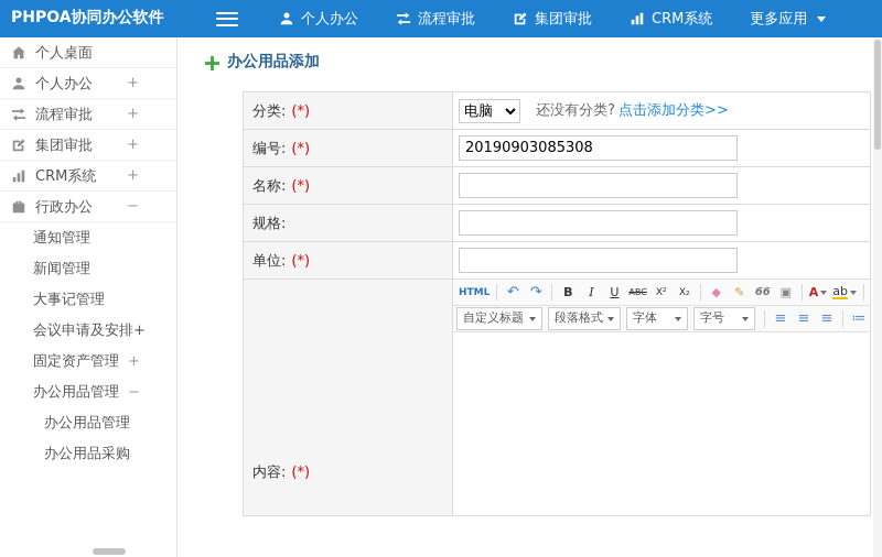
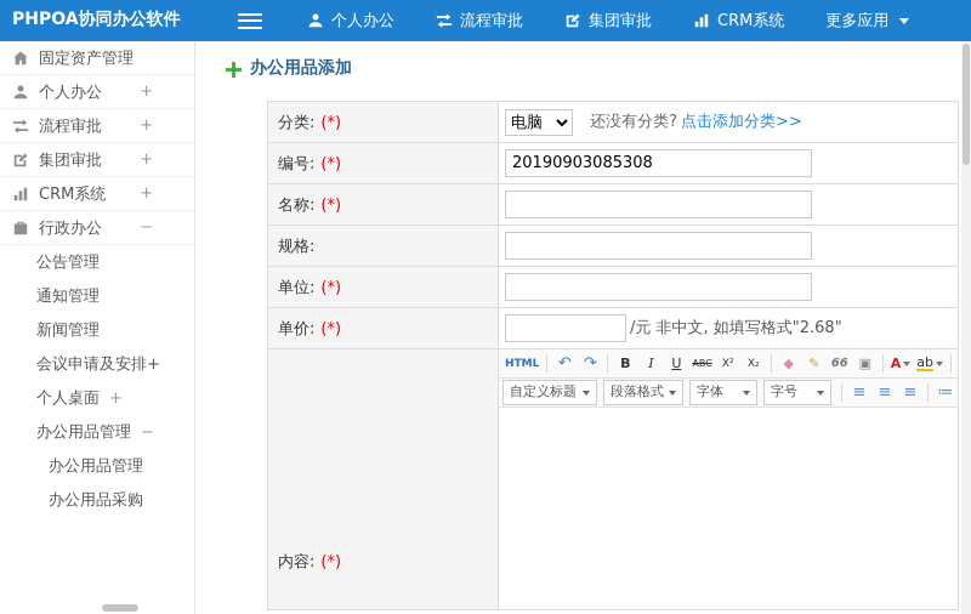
  PHPOA协同办公软件
  个人办公
  流程审批
  集团审批
  CRM系统
  更多应用
- 个人桌面
+ 固定资产管理
  个人办公
  +
  流程审批
  +
  集团审批
  +
  CRM系统
  +
  行政办公
  −
+ 公告管理
  通知管理
  新闻管理
- 大事记管理
  会议申请及安排+
- 固定资产管理
+ 个人桌面
  +
  办公用品管理
  −
  办公用品管理
  办公用品采购
  办公用品添加
  分类: (*)	电脑 还没有分类? 点击添加分类>>
  编号: (*)	20190903085308
  名称: (*)
  规格:
  单位: (*)
+ 单价: (*)	/元 非中文, 如填写格式"2.68"
  内容: (*)	HTML ↶ ↷ B I U ABC X² X₂ ◆ ✎ 66 ▣ A ab 自定义标题 段落格式 字体 字号 ≡ ≡ ≡ ≔
